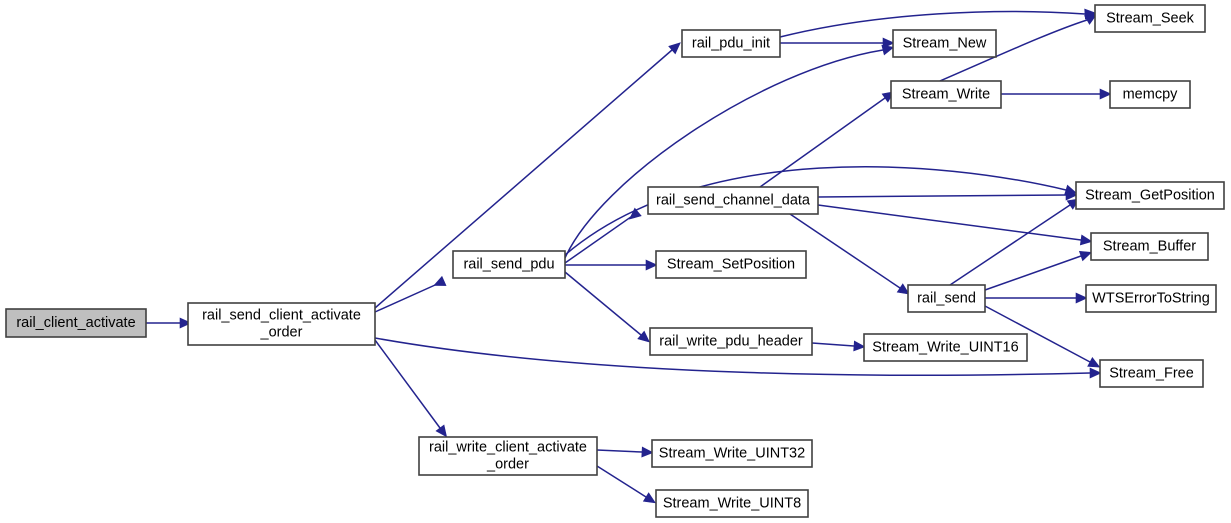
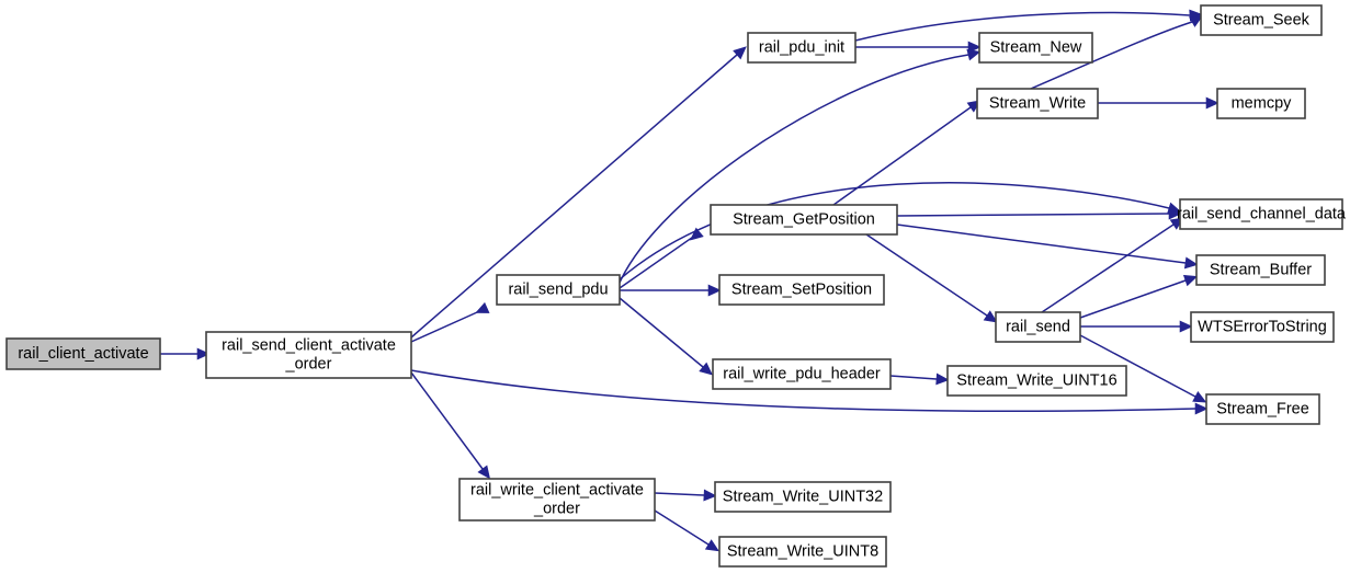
  rail_client_activate
  rail_send_client_activate
  _order
  rail_pdu_init
  rail_send_pdu
  rail_write_pdu_header
  rail_write_client_activate
  _order
- rail_send_channel_data
+ Stream_GetPosition
  rail_send
  Stream_New
  Stream_Seek
  Stream_Write
  memcpy
- Stream_GetPosition
+ rail_send_channel_data
  Stream_Buffer
  WTSErrorToString
  Stream_Free
  Stream_SetPosition
  Stream_Write_UINT16
  Stream_Write_UINT32
  Stream_Write_UINT8
